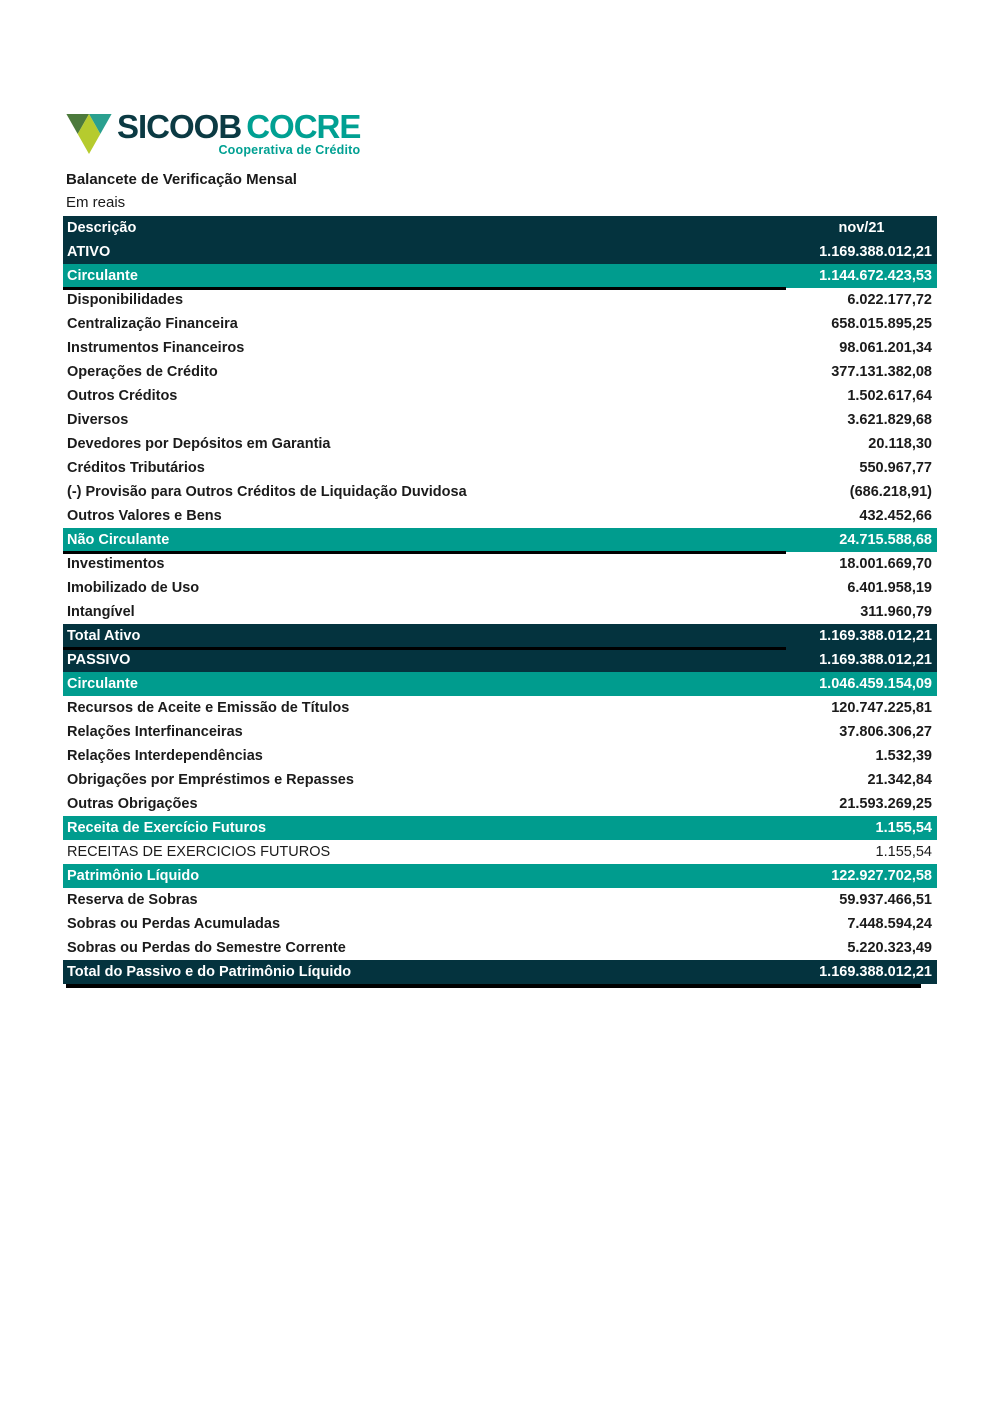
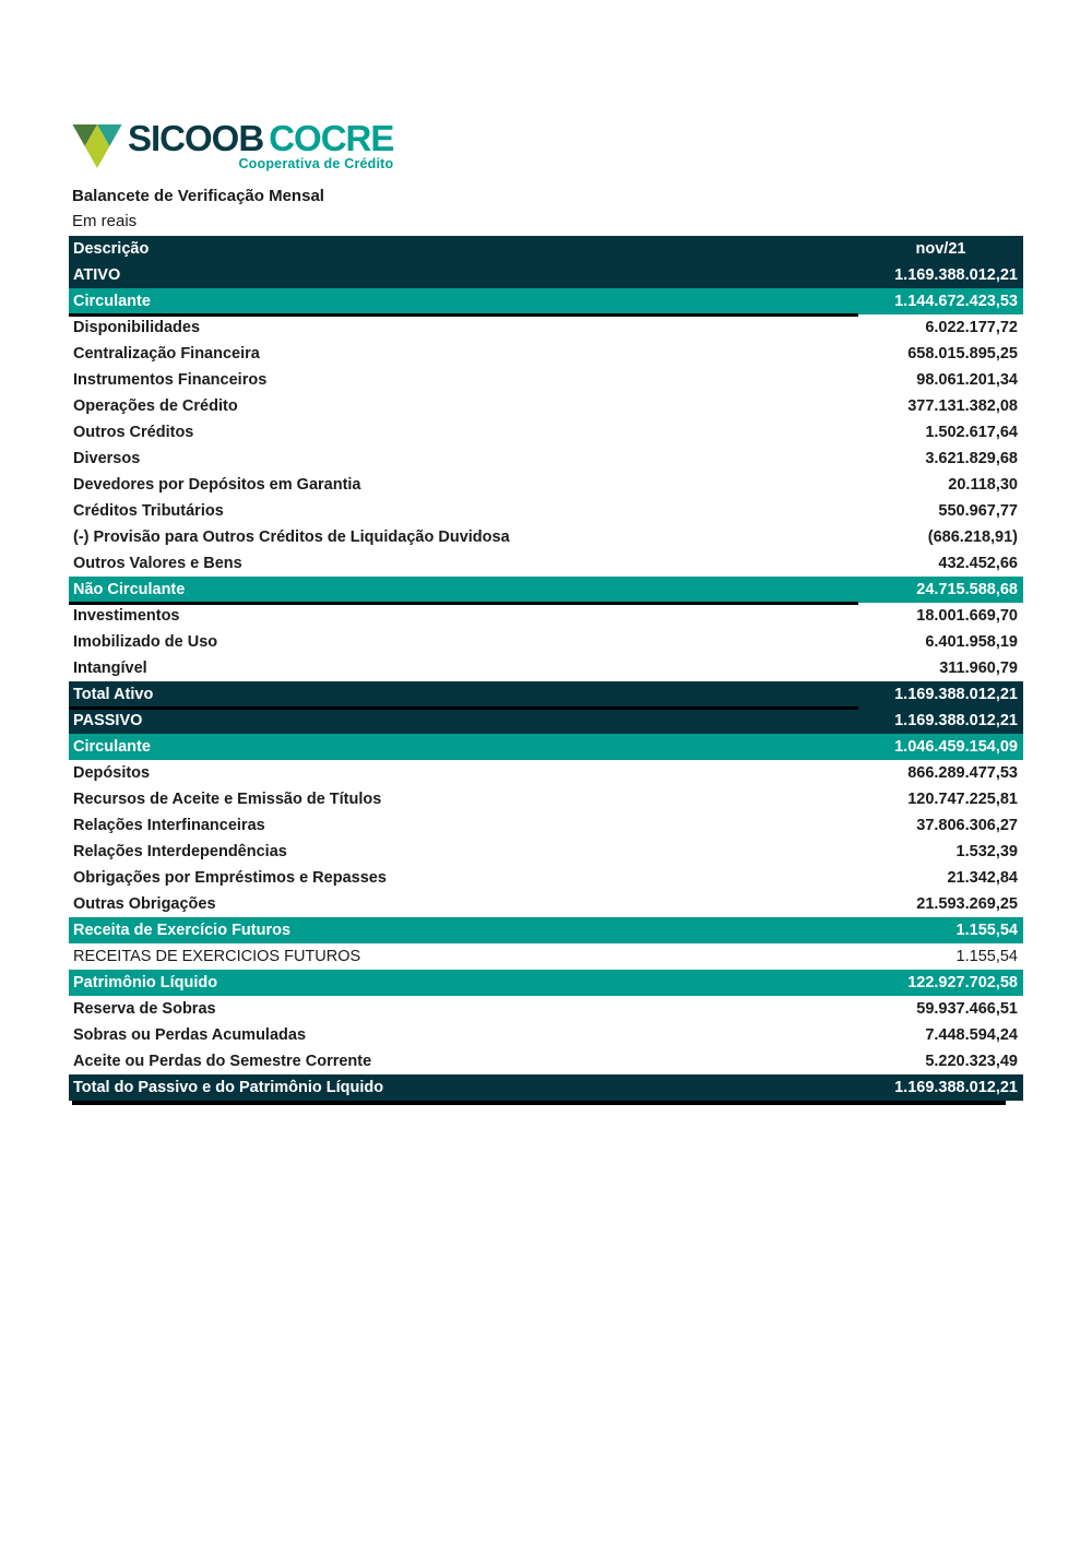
  SICOOB COCRE
  Cooperativa de Crédito
  Balancete de Verificação Mensal
  Em reais
  Descrição
  nov/21
  ATIVO
  1.169.388.012,21
  Circulante
  1.144.672.423,53
  Disponibilidades
  6.022.177,72
  Centralização Financeira
  658.015.895,25
  Instrumentos Financeiros
  98.061.201,34
  Operações de Crédito
  377.131.382,08
  Outros Créditos
  1.502.617,64
  Diversos
  3.621.829,68
  Devedores por Depósitos em Garantia
  20.118,30
  Créditos Tributários
  550.967,77
  (-) Provisão para Outros Créditos de Liquidação Duvidosa
  (686.218,91)
  Outros Valores e Bens
  432.452,66
  Não Circulante
  24.715.588,68
  Investimentos
  18.001.669,70
  Imobilizado de Uso
  6.401.958,19
  Intangível
  311.960,79
  Total Ativo
  1.169.388.012,21
  PASSIVO
  1.169.388.012,21
  Circulante
  1.046.459.154,09
+ Depósitos
+ 866.289.477,53
  Recursos de Aceite e Emissão de Títulos
  120.747.225,81
  Relações Interfinanceiras
  37.806.306,27
  Relações Interdependências
  1.532,39
  Obrigações por Empréstimos e Repasses
  21.342,84
  Outras Obrigações
  21.593.269,25
  Receita de Exercício Futuros
  1.155,54
  RECEITAS DE EXERCICIOS FUTUROS
  1.155,54
  Patrimônio Líquido
  122.927.702,58
  Reserva de Sobras
  59.937.466,51
  Sobras ou Perdas Acumuladas
  7.448.594,24
- Sobras ou Perdas do Semestre Corrente
+ Aceite ou Perdas do Semestre Corrente
  5.220.323,49
  Total do Passivo e do Patrimônio Líquido
  1.169.388.012,21
